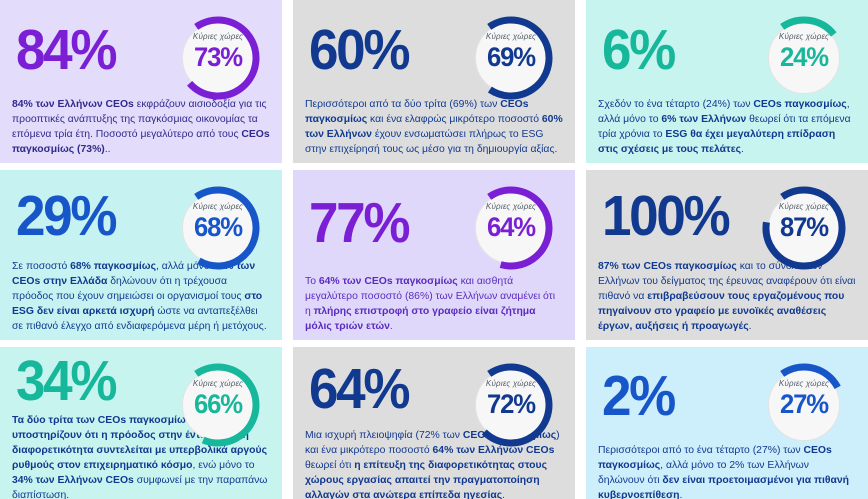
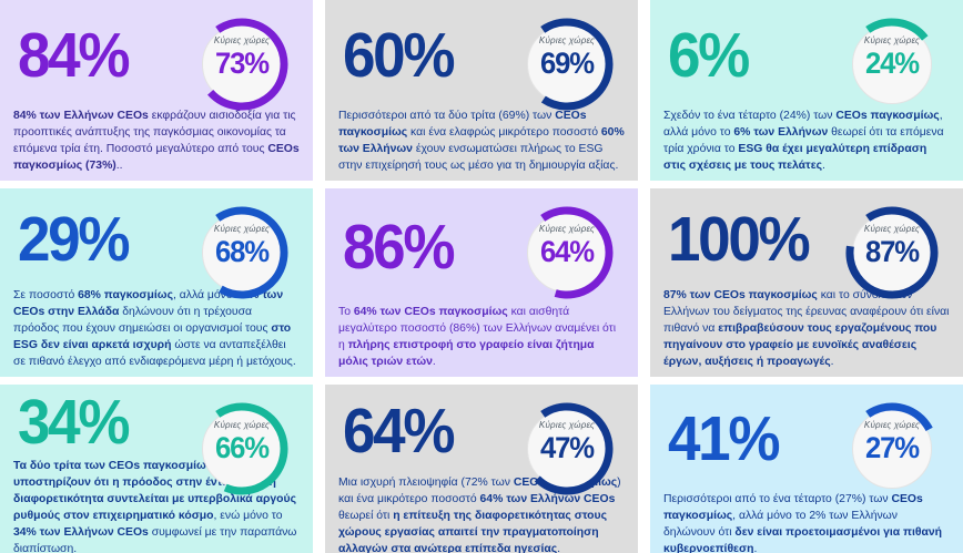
  84%
  Κύριες χώρες
  73%
  84% των Ελλήνων CEOs εκφράζουν αισιοδοξία για τις προοπτικές ανάπτυξης της παγκόσμιας οικονομίας τα επόμενα τρία έτη. Ποσοστό μεγαλύτερο από τους CEOs παγκοσμίως (73%)..
  60%
  Κύριες χώρες
  69%
  Περισσότεροι από τα δύο τρίτα (69%) των CEOs παγκοσμίως και ένα ελαφρώς μικρότερο ποσοστό 60% των Ελλήνων έχουν ενσωματώσει πλήρως το ESG στην επιχείρησή τους ως μέσο για τη δημιουργία αξίας.
  6%
  Κύριες χώρες
  24%
  Σχεδόν το ένα τέταρτο (24%) των CEOs παγκοσμίως, αλλά μόνο το 6% των Ελλήνων θεωρεί ότι τα επόμενα τρία χρόνια το ESG θα έχει μεγαλύτερη επίδραση στις σχέσεις με τους πελάτες.
  29%
  Κύριες χώρες
  68%
  Σε ποσοστό 68% παγκοσμίως, αλλά μόν των CEOs στην Ελλάδα δηλώνουν ότι η τρέχουσα πρόοδος που έχουν σημειώσει οι οργανισμοί τους στο ESG δεν είναι αρκετά ισχυρή ώστε να ανταπεξέλθει σε πιθανό έλεγχο από ενδιαφερόμενα μέρη ή μετόχους.
- 77%
+ 86%
  Κύριες χώρες
  64%
  Το 64% των CEOs παγκοσμίως και αισθητά μεγαλύτερο ποσοστό (86%) των Ελλήνων αναμένει ότι η πλήρης επιστροφή στο γραφείο είναι ζήτημα μόλις τριών ετών.
  100%
  Κύριες χώρες
  87%
  87% των CEOs παγκοσμίως και το σύν Ελλήνων του δείγματος της έρευνας αναφέρουν ότι είναι πιθανό να επιβραβεύσουν τους εργαζομένους που πηγαίνουν στο γραφείο με ευνοϊκές αναθέσεις έργων, αυξήσεις ή προαγωγές.
  34%
  Κύριες χώρες
  66%
  Τα δύο τρίτα των CEOs παγκοσμίω υποστηρίζουν ότι η πρόοδος στην έντ διαφορετικότητα συντελείται με υπερβολικά αργούς ρυθμούς στον επιχειρηματικό κόσμο, ενώ μόνο το 34% των Ελλήνων CEOs συμφωνεί με την παραπάνω διαπίστωση.
  64%
  Κύριες χώρες
- 72%
+ 47%
  Μια ισχυρή πλειοψηφία (72% των CEOίως) και ένα μικρότερο ποσοστό 64% των Ελλήνων CEOs θεωρεί ότι η επίτευξη της διαφορετικότητας στους χώρους εργασίας απαιτεί την πραγματοποίηση αλλαγών στα ανώτερα επίπεδα ηγεσίας.
- 2%
+ 41%
  Κύριες χώρες
  27%
  Περισσότεροι από το ένα τέταρτο (27%) των CEOs παγκοσμίως, αλλά μόνο το 2% των Ελλήνων δηλώνουν ότι δεν είναι προετοιμασμένοι για πιθανή κυβερνοεπίθεση.
